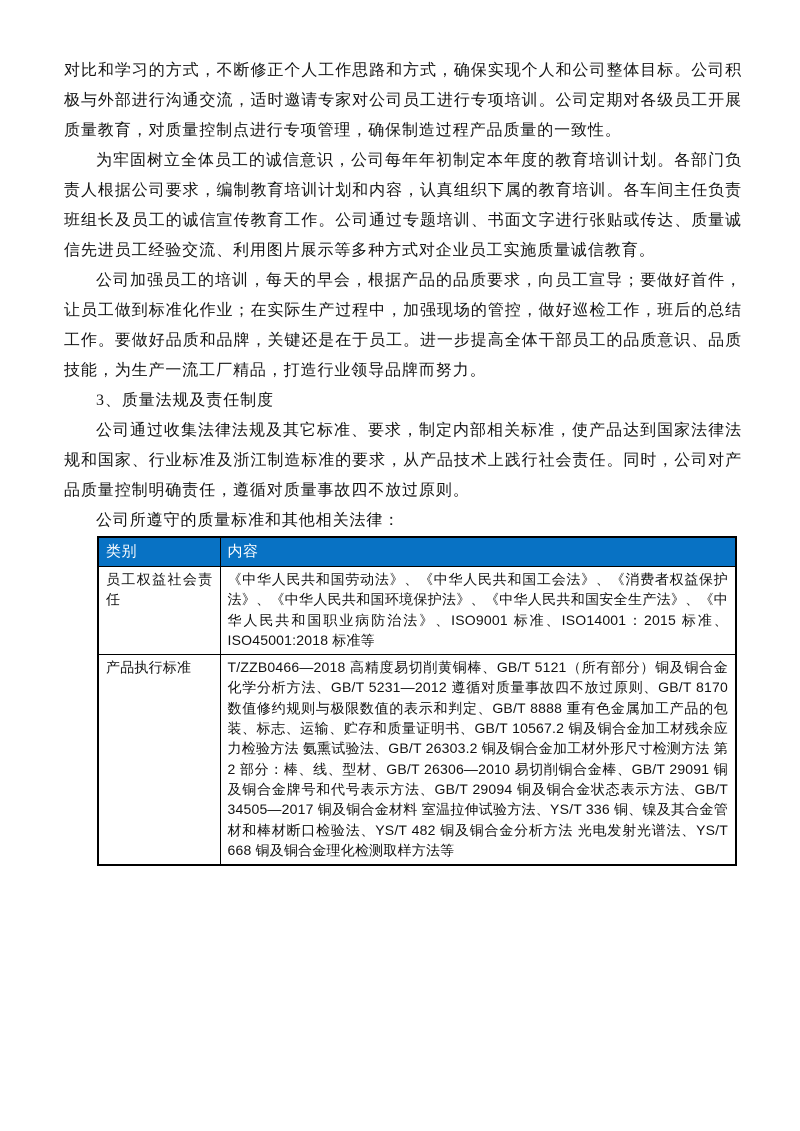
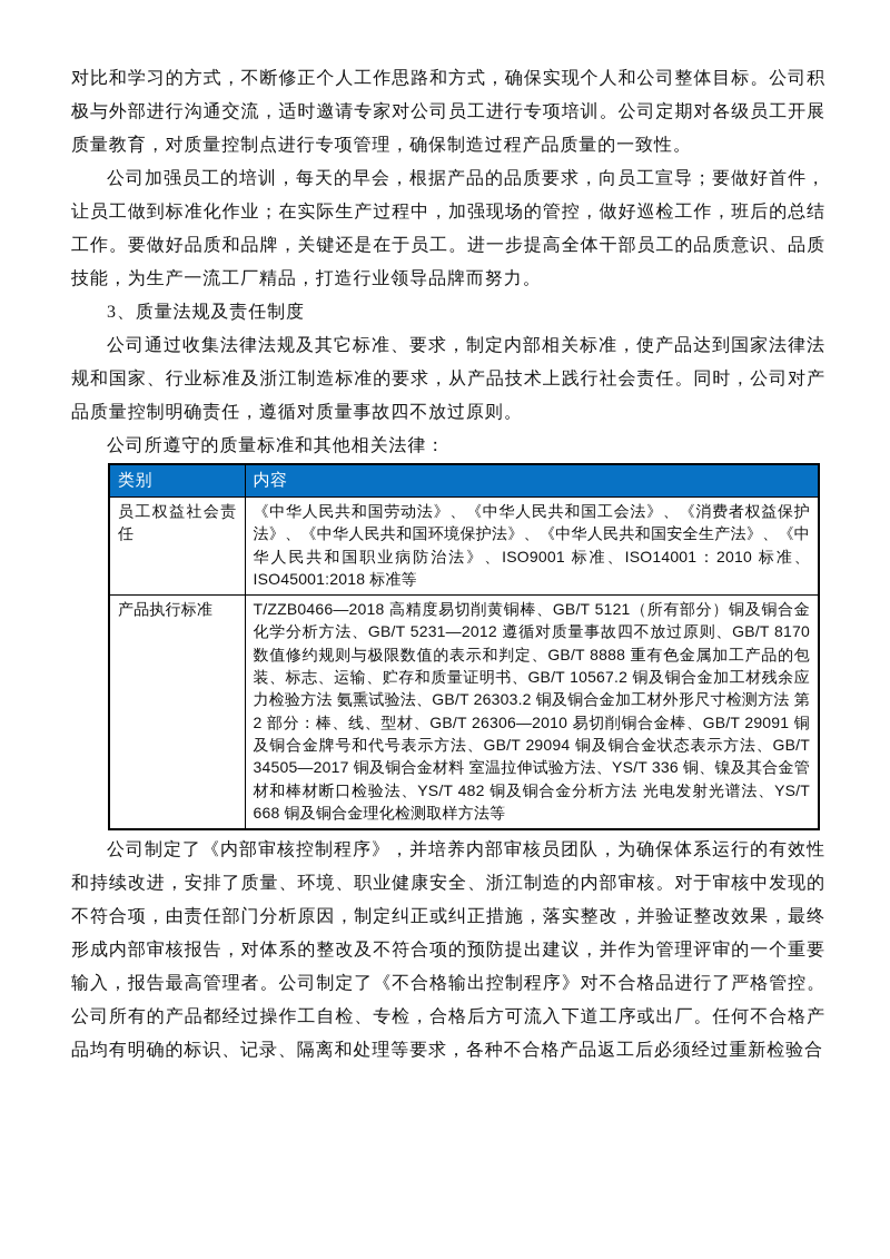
  对比和学习的方式，不断修正个人工作思路和方式，确保实现个人和公司整体目标。公司积极与外部进行沟通交流，适时邀请专家对公司员工进行专项培训。公司定期对各级员工开展质量教育，对质量控制点进行专项管理，确保制造过程产品质量的一致性。
- 为牢固树立全体员工的诚信意识，公司每年年初制定本年度的教育培训计划。各部门负责人根据公司要求，编制教育培训计划和内容，认真组织下属的教育培训。各车间主任负责班组长及员工的诚信宣传教育工作。公司通过专题培训、书面文字进行张贴或传达、质量诚信先进员工经验交流、利用图片展示等多种方式对企业员工实施质量诚信教育。
  公司加强员工的培训，每天的早会，根据产品的品质要求，向员工宣导；要做好首件，让员工做到标准化作业；在实际生产过程中，加强现场的管控，做好巡检工作，班后的总结工作。要做好品质和品牌，关键还是在于员工。进一步提高全体干部员工的品质意识、品质技能，为生产一流工厂精品，打造行业领导品牌而努力。
  3、质量法规及责任制度
  公司通过收集法律法规及其它标准、要求，制定内部相关标准，使产品达到国家法律法规和国家、行业标准及浙江制造标准的要求，从产品技术上践行社会责任。同时，公司对产品质量控制明确责任，遵循对质量事故四不放过原则。
  公司所遵守的质量标准和其他相关法律：
  类别	内容
- 员工权益社会责任	《中华人民共和国劳动法》、《中华人民共和国工会法》、《消费者权益保护法》、《中华人民共和国环境保护法》、《中华人民共和国安全生产法》、《中华人民共和国职业病防治法》、ISO9001 标准、ISO14001：2015 标准、ISO45001:2018 标准等
+ 员工权益社会责任	《中华人民共和国劳动法》、《中华人民共和国工会法》、《消费者权益保护法》、《中华人民共和国环境保护法》、《中华人民共和国安全生产法》、《中华人民共和国职业病防治法》、ISO9001 标准、ISO14001：2010 标准、ISO45001:2018 标准等
  产品执行标准	T/ZZB0466—2018 高精度易切削黄铜棒、GB/T 5121（所有部分）铜及铜合金化学分析方法、GB/T 5231—2012 遵循对质量事故四不放过原则、GB/T 8170 数值修约规则与极限数值的表示和判定、GB/T 8888 重有色金属加工产品的包装、标志、运输、贮存和质量证明书、GB/T 10567.2 铜及铜合金加工材残余应力检验方法 氨熏试验法、GB/T 26303.2 铜及铜合金加工材外形尺寸检测方法 第 2 部分：棒、线、型材、GB/T 26306—2010 易切削铜合金棒、GB/T 29091 铜及铜合金牌号和代号表示方法、GB/T 29094 铜及铜合金状态表示方法、GB/T 34505—2017 铜及铜合金材料 室温拉伸试验方法、YS/T 336 铜、镍及其合金管材和棒材断口检验法、YS/T 482 铜及铜合金分析方法 光电发射光谱法、YS/T 668 铜及铜合金理化检测取样方法等
+ 公司制定了《内部审核控制程序》，并培养内部审核员团队，为确保体系运行的有效性和持续改进，安排了质量、环境、职业健康安全、浙江制造的内部审核。对于审核中发现的不符合项，由责任部门分析原因，制定纠正或纠正措施，落实整改，并验证整改效果，最终形成内部审核报告，对体系的整改及不符合项的预防提出建议，并作为管理评审的一个重要输入，报告最高管理者。公司制定了《不合格输出控制程序》对不合格品进行了严格管控。公司所有的产品都经过操作工自检、专检，合格后方可流入下道工序或出厂。任何不合格产品均有明确的标识、记录、隔离和处理等要求，各种不合格产品返工后必须经过重新检验合
